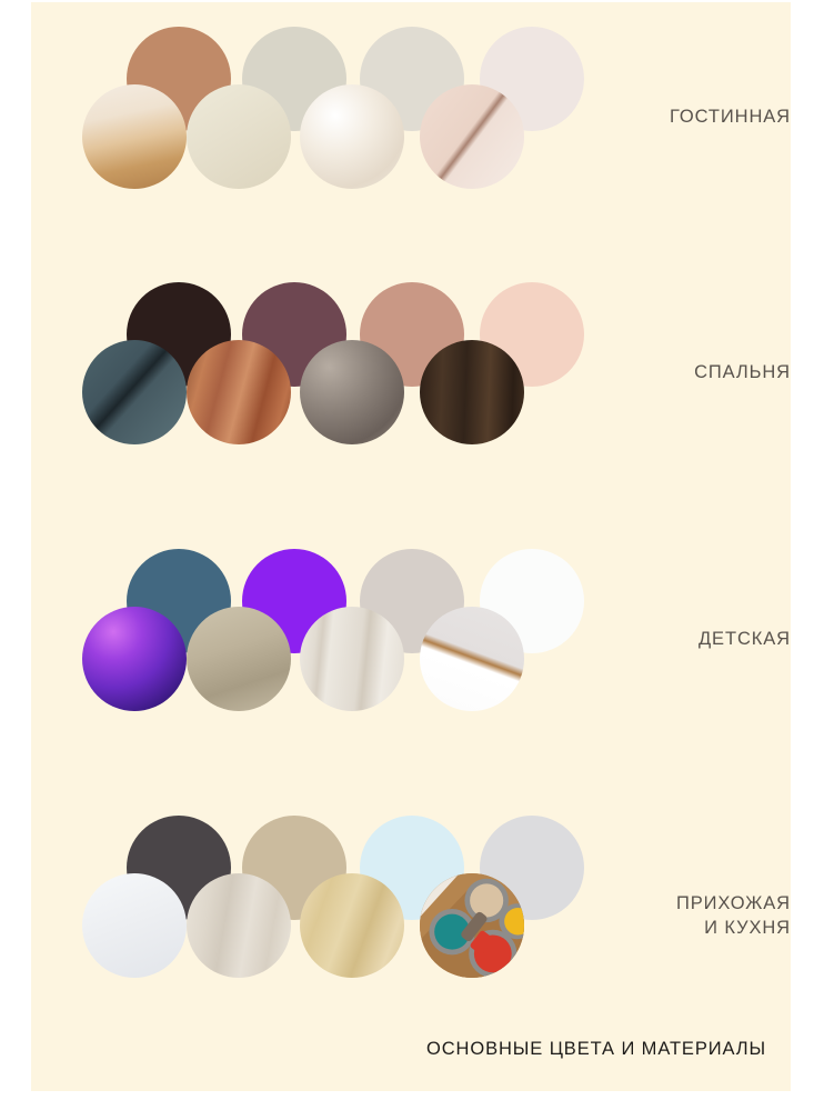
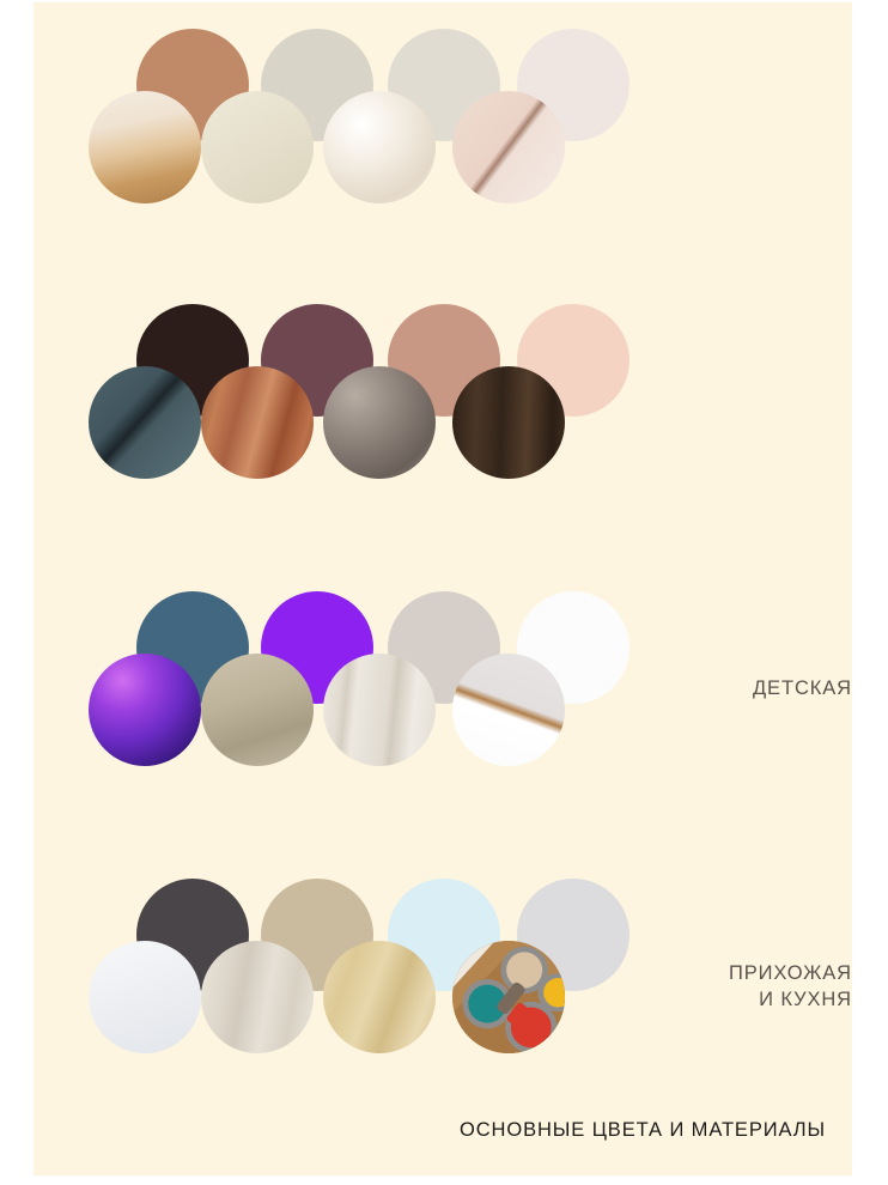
  ОСНОВНЫЕ ЦВЕТА И МАТЕРИАЛЫ
- ГОСТИННАЯ
- СПАЛЬНЯ
  ДЕТСКАЯ
  ПРИХОЖАЯ
  И КУХНЯ
